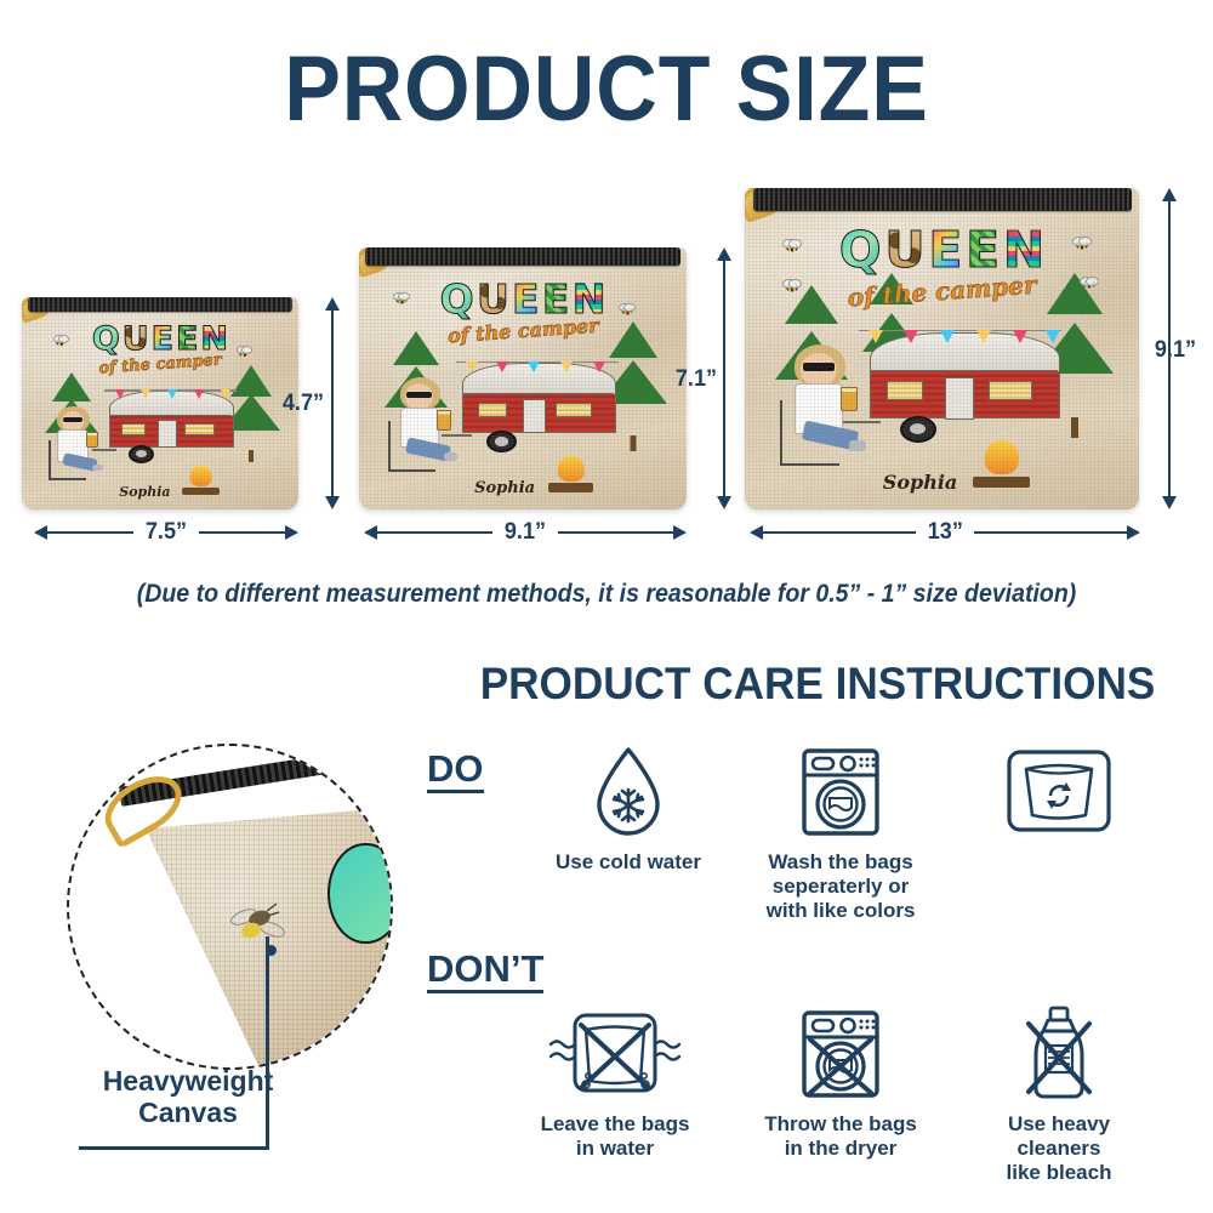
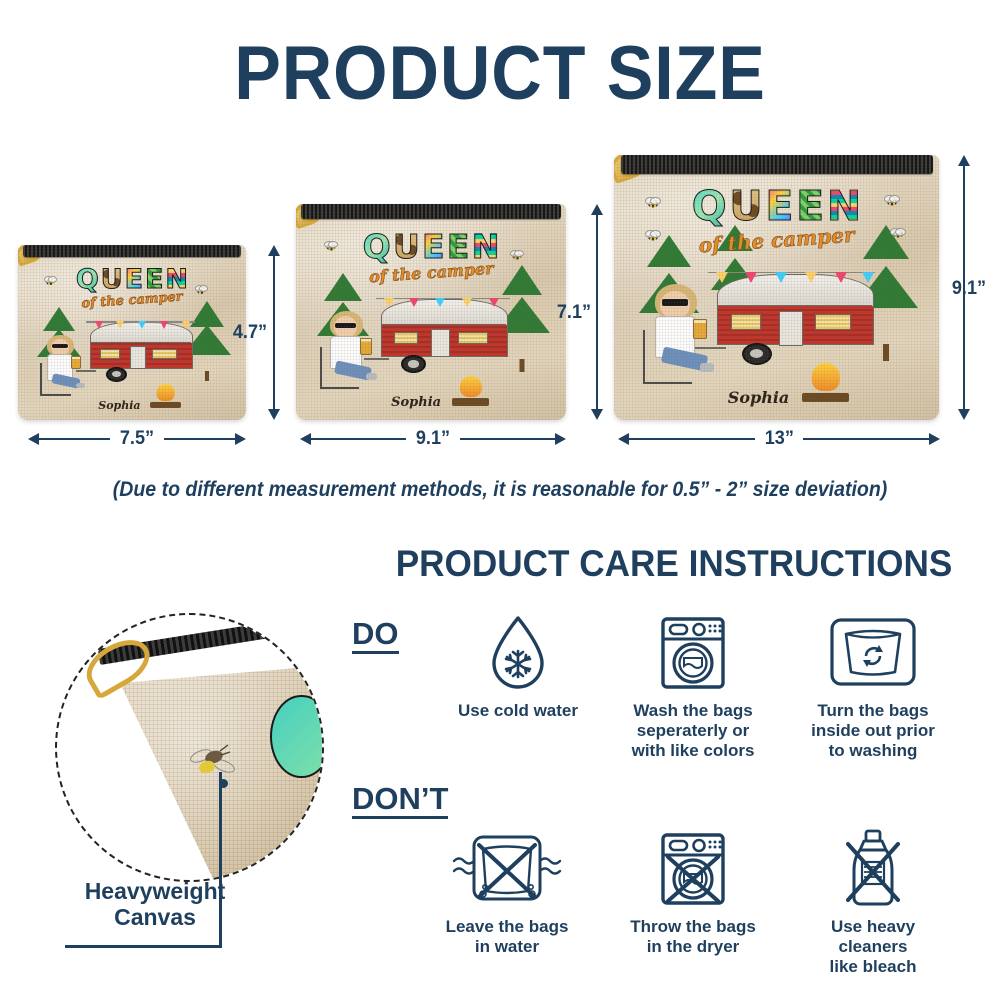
  PRODUCT SIZE
  4.7”
  7.5”
  7.1”
  9.1”
  9.1”
  13”
- (Due to different measurement methods, it is reasonable for 0.5” - 1” size deviation)
+ (Due to different measurement methods, it is reasonable for 0.5” - 2” size deviation)
  PRODUCT CARE INSTRUCTIONS
  Heavyweight
  Canvas
  DO
  Use cold water
  Wash the bags
  seperaterly or
  with like colors
+ Turn the bags
+ inside out prior
+ to washing
  DON’T
  Leave the bags
  in water
  Throw the bags
  in the dryer
  Use heavy cleaners
  like bleach
